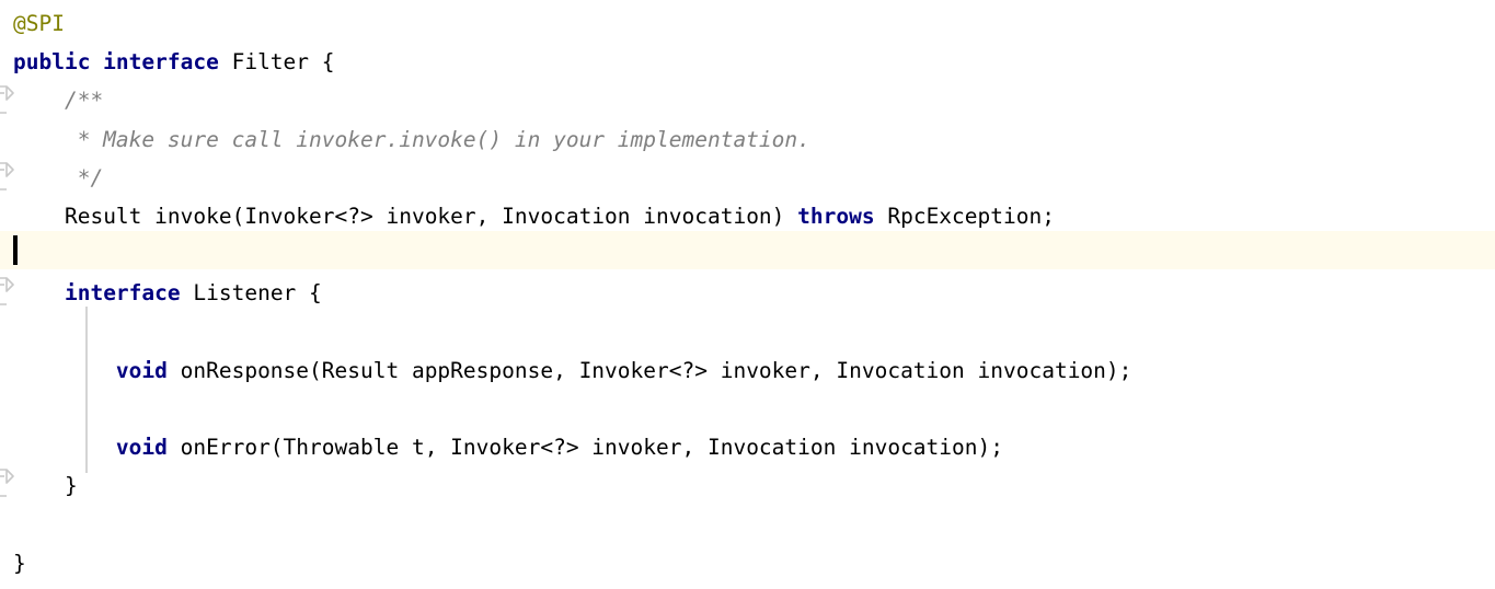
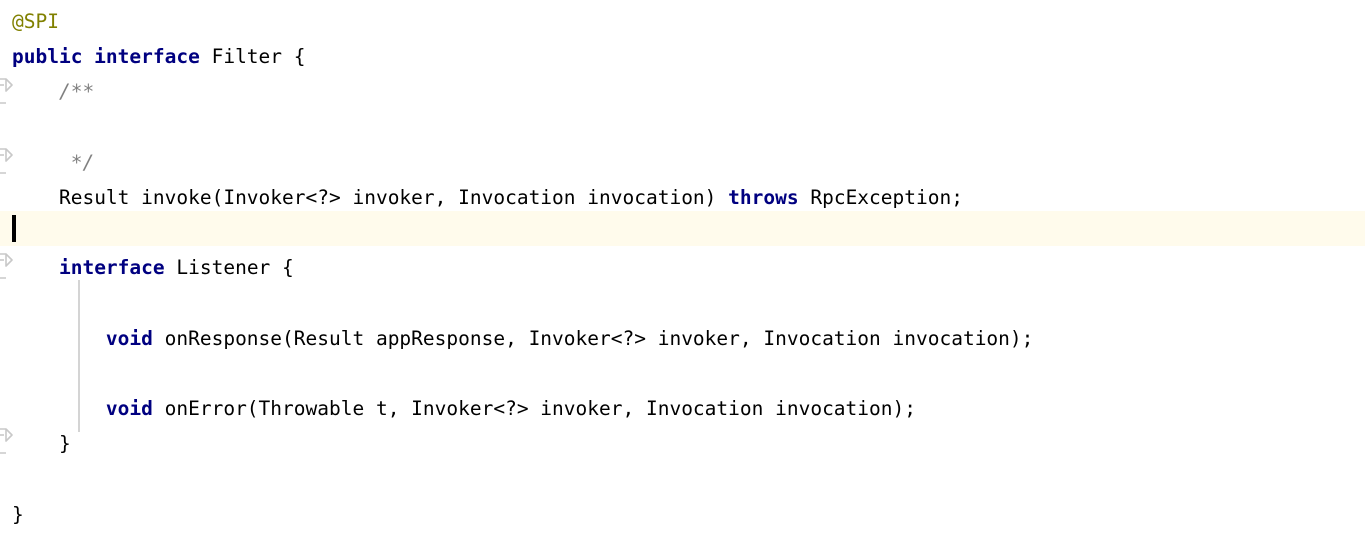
  @SPI
  public interface Filter {
  /**
- * Make sure call invoker.invoke() in your implementation.
  */
  Result invoke(Invoker<?> invoker, Invocation invocation) throws RpcException;
  interface Listener {
  void onResponse(Result appResponse, Invoker<?> invoker, Invocation invocation);
  void onError(Throwable t, Invoker<?> invoker, Invocation invocation);
  }
  }
